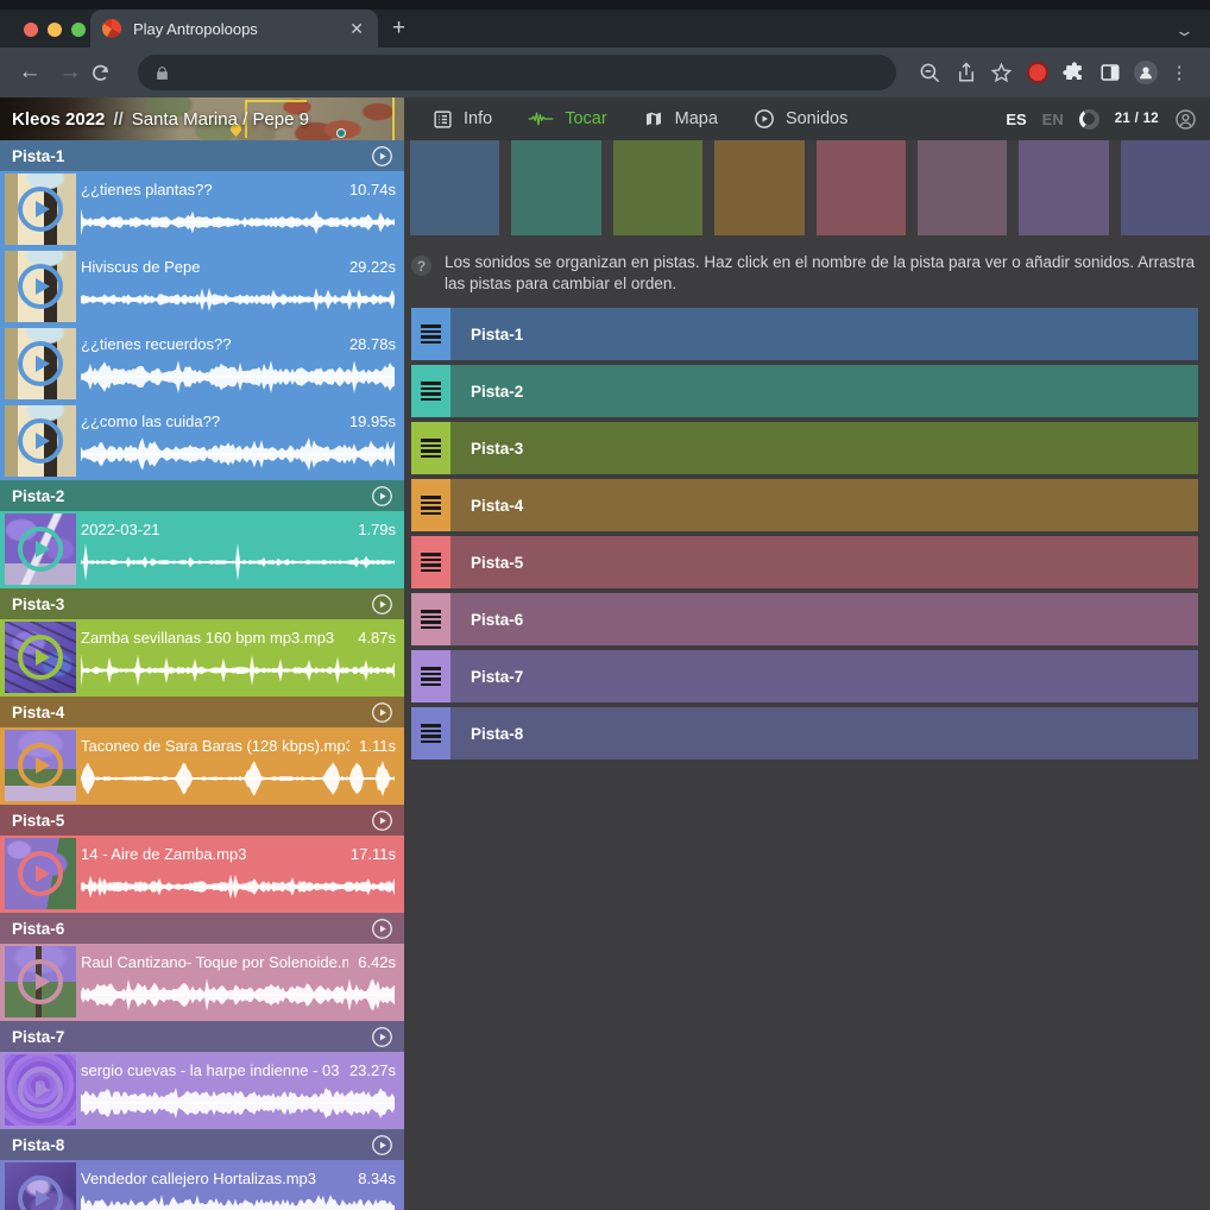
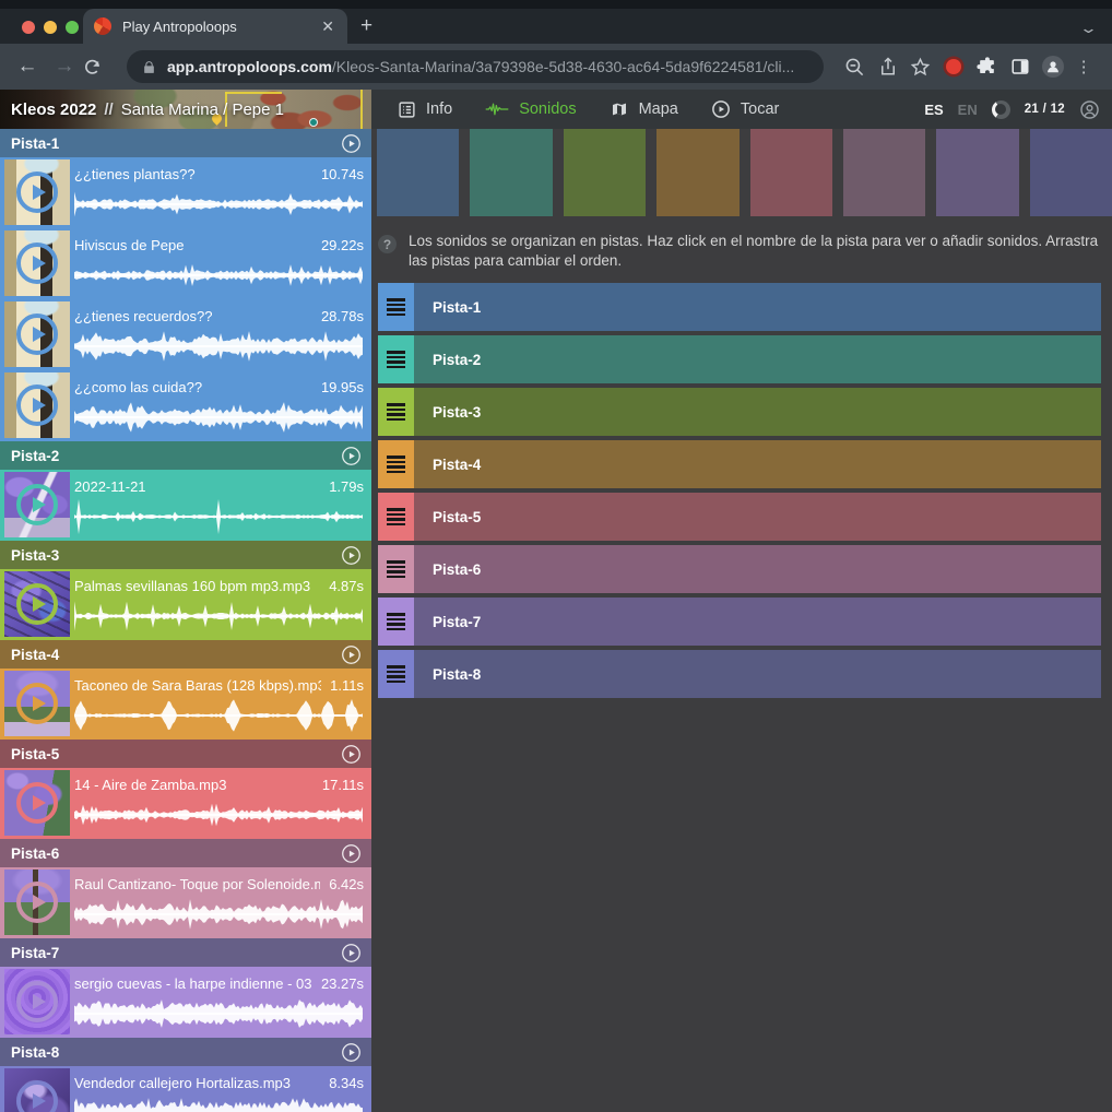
  Play Antropoloops
  ✕
  +
  ⌄
  ←
  →
+ app.antropoloops.com/Kleos-Santa-Marina/3a79398e-5d38-4630-ac64-5da9f6224581/cli...
  ⋮
  Kleos 2022
  //
- Santa Marina / Pepe 9
+ Santa Marina / Pepe 1
  Info
- Tocar
+ Sonidos
  Mapa
- Sonidos
+ Tocar
  ES
  EN
  21 / 12
  Pista-1
  ¿¿tienes plantas??
  10.74s
  Hiviscus de Pepe
  29.22s
  ¿¿tienes recuerdos??
  28.78s
  ¿¿como las cuida??
  19.95s
  Pista-2
- 2022-03-21
+ 2022-11-21
  1.79s
  Pista-3
- Zamba sevillanas 160 bpm mp3.mp3
+ Palmas sevillanas 160 bpm mp3.mp3
  4.87s
  Pista-4
  Taconeo de Sara Baras (128 kbps).mp
  1.11s
  Pista-5
  14 - Aire de Zamba.mp3
  17.11s
  Pista-6
  Raul Cantizano- Toque por Solenoide.m
  6.42s
  Pista-7
  sergio cuevas - la harpe indienne - 03
  23.27s
  Pista-8
  Vendedor callejero Hortalizas.mp3
  8.34s
  ?
  Los sonidos se organizan en pistas. Haz click en el nombre de la pista para ver o añadir sonidos. Arrastra las pistas para cambiar el orden.
  Pista-1
  Pista-2
  Pista-3
  Pista-4
  Pista-5
  Pista-6
  Pista-7
  Pista-8
